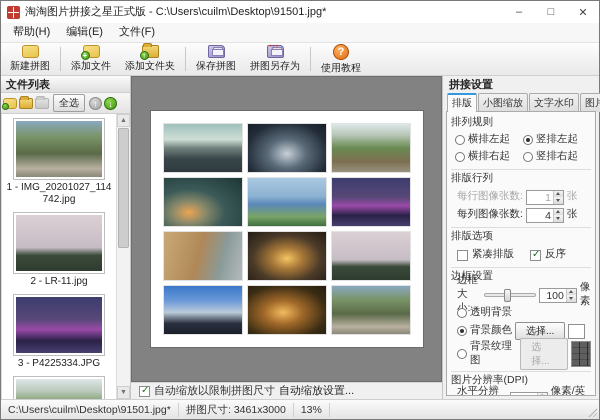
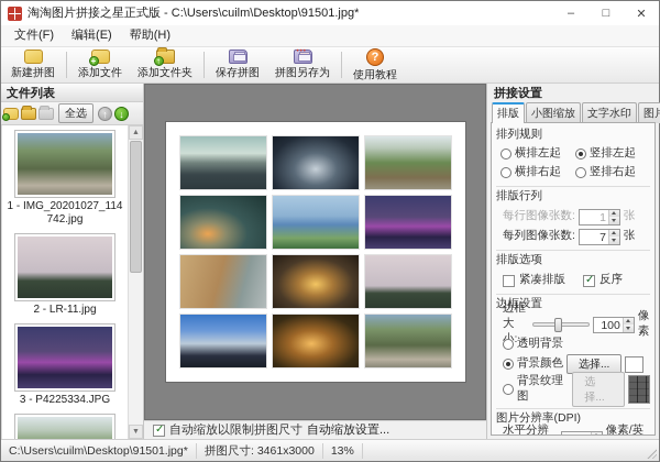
  淘淘图片拼接之星正式版 - C:\Users\cuilm\Desktop\91501.jpg*
  –
  □
  ✕
- 帮助(H)
+ 文件(F)
  编辑(E)
- 文件(F)
+ 帮助(H)
  新建拼图
  +
  添加文件
  ↑
  添加文件夹
  保存拼图
  拼图另存为
  ?
  使用教程
  文件列表
  全选
  ↑
  ↓
  1 - IMG_20201027_114742.jpg
  2 - LR-11.jpg
  3 - P4225334.JPG
  自动缩放以限制拼图尺寸
  自动缩放设置...
  拼接设置
  排版
  小图缩放
  文字水印
  排列规则
  横排左起
  竖排左起
  横排右起
  竖排右起
  排版行列
  每行图像张数:
  1
  张
  每列图像张数:
- 4
+ 7
  张
  排版选项
  紧凑排版
  反序
  边框设置
  边框大:
  100
  像素
  透明背景
  背景颜色
  选择...
  背景纹理图
  选择...
  图片分辨率(DPI)
  像素/英
  C:\Users\cuilm\Desktop\91501.jpg*
  拼图尺寸: 3461x3000
  13%
